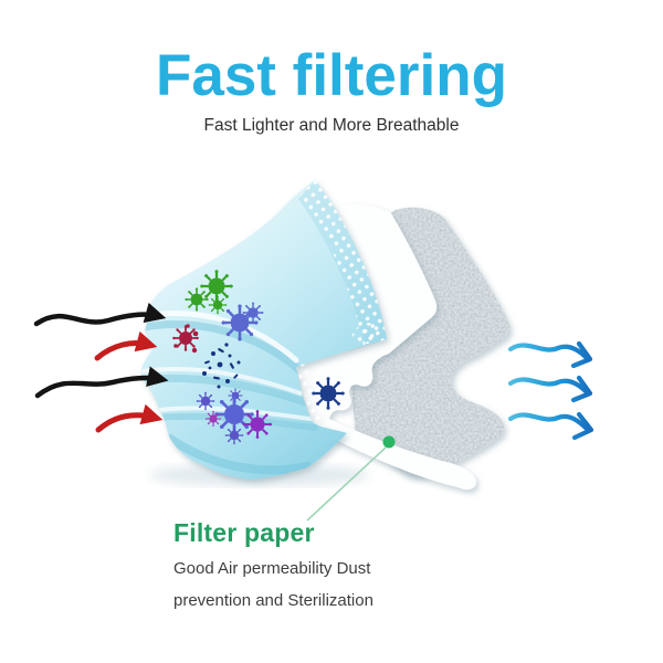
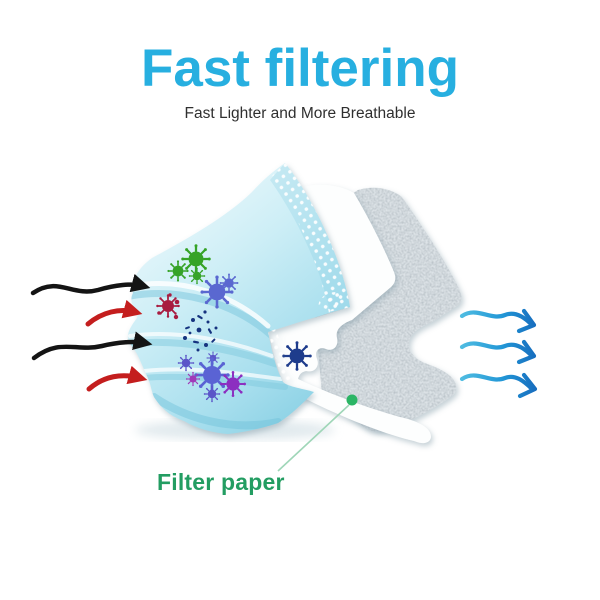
  Fast filtering
  Fast Lighter and More Breathable
  Filter paper
- Good Air permeability Dust
- prevention and Sterilization
